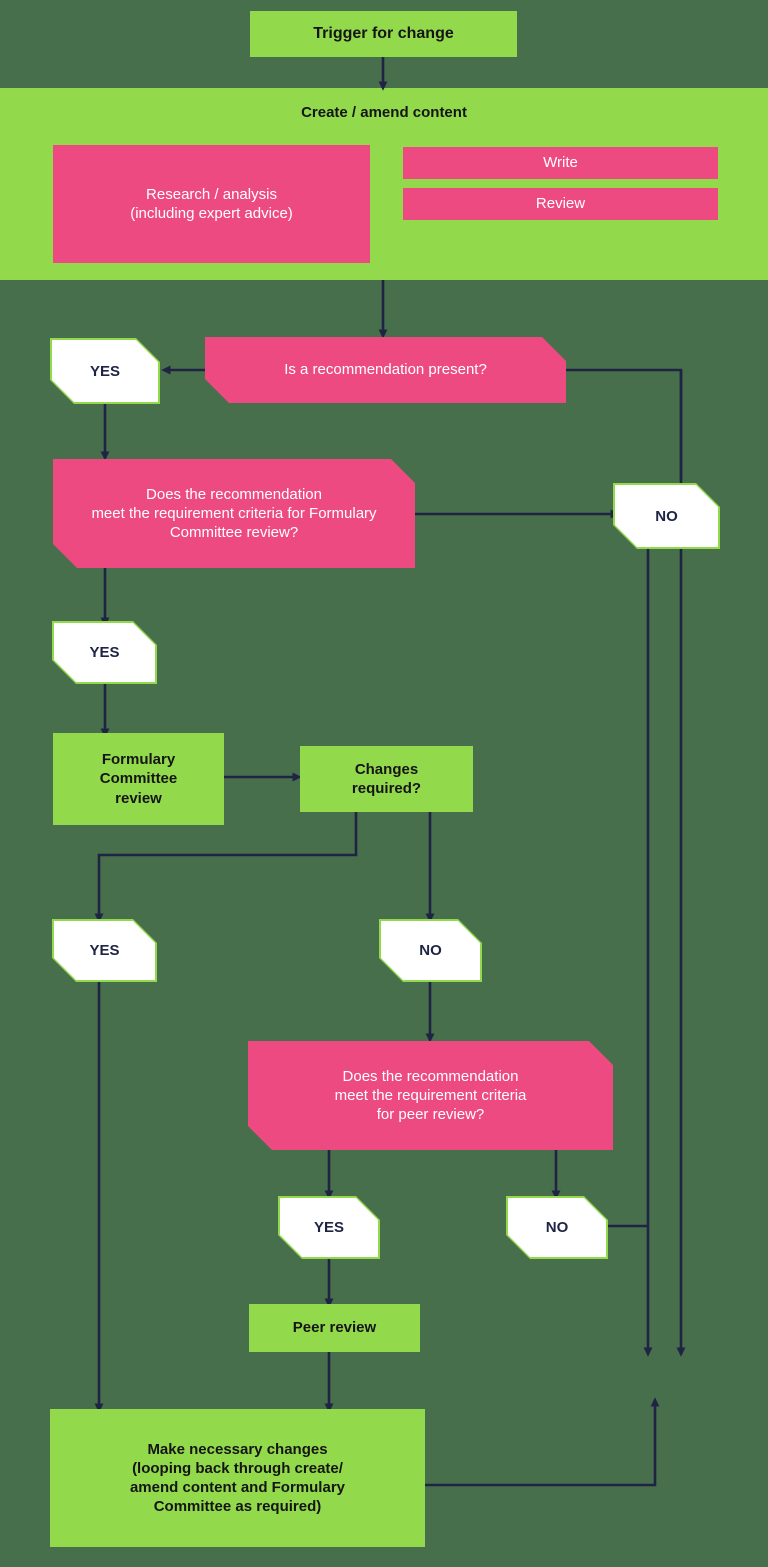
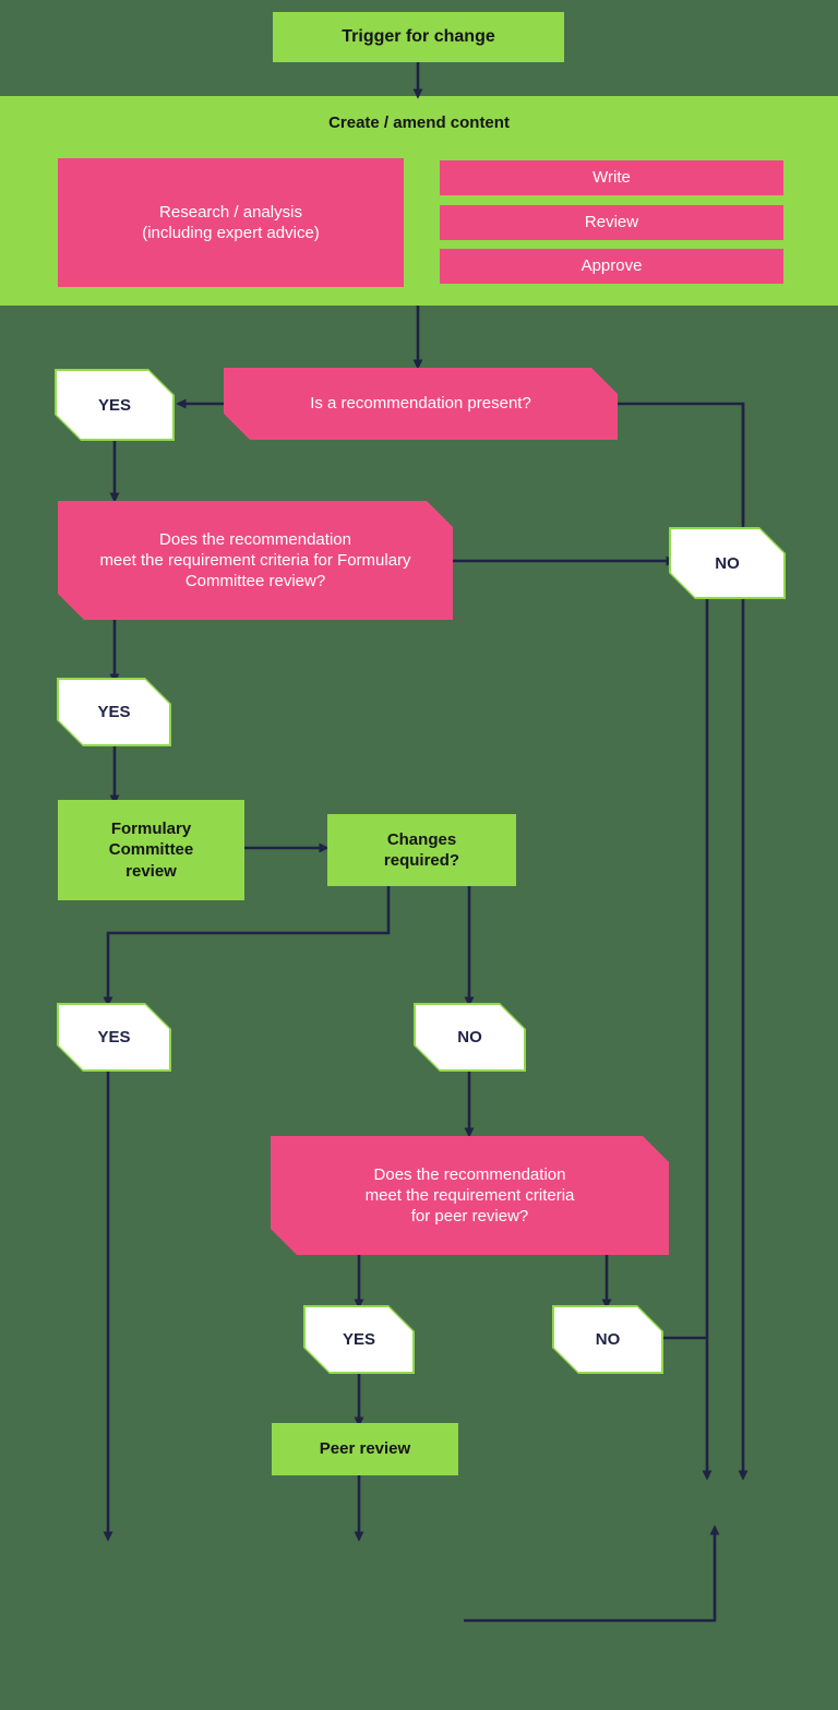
  Trigger for change
  Create / amend content
  Research / analysis
  (including expert advice)
  Write
  Review
+ Approve
  Is a recommendation present?
  YES
  NO
  Does the recommendation
  meet the requirement criteria for Formulary
  Committee review?
  YES
  Formulary
  Committee
  review
  Changes
  required?
  YES
  NO
  Does the recommendation
  meet the requirement criteria
  for peer review?
  YES
  NO
  Peer review
- Make necessary changes
- (looping back through create/
- amend content and Formulary
- Committee as required)
